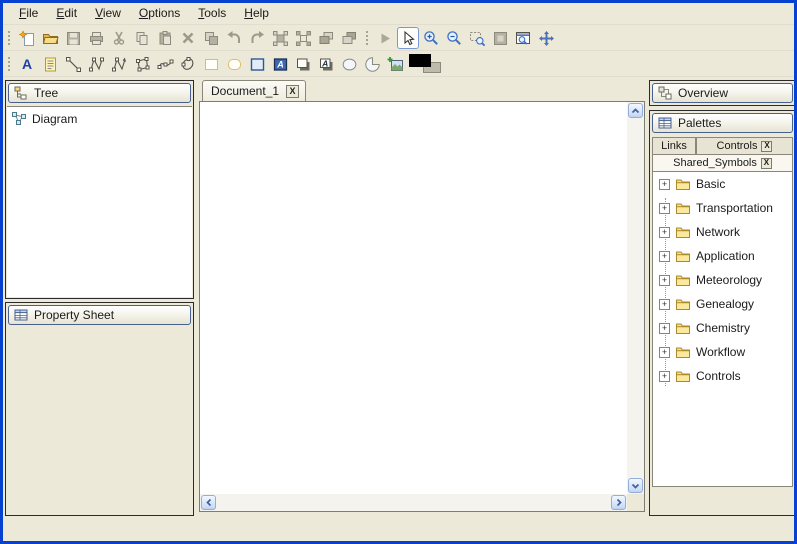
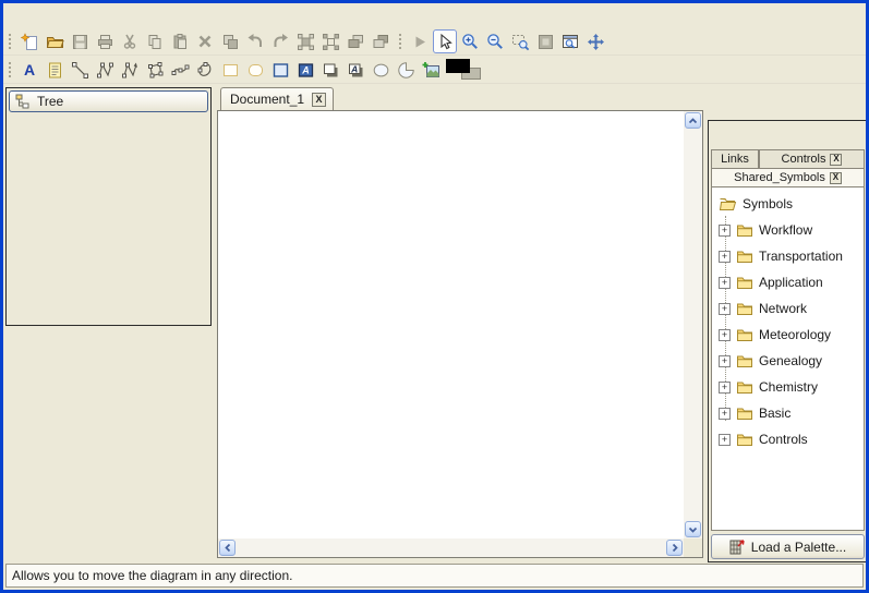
- File
- Edit
- View
- Options
- Tools
- Help
  A
  A
  A
  Tree
- Diagram
- Property Sheet
  Document_1
  X
- Overview
- Palettes
  Links
  Controls
  X
  Shared_Symbols
  X
+ Symbols
  +
- Basic
+ Workflow
  +
  Transportation
  +
- Network
+ Application
  +
- Application
+ Network
  +
  Meteorology
  +
  Genealogy
  +
  Chemistry
  +
- Workflow
+ Basic
  +
  Controls
+ Load a Palette...
+ Allows you to move the diagram in any direction.
